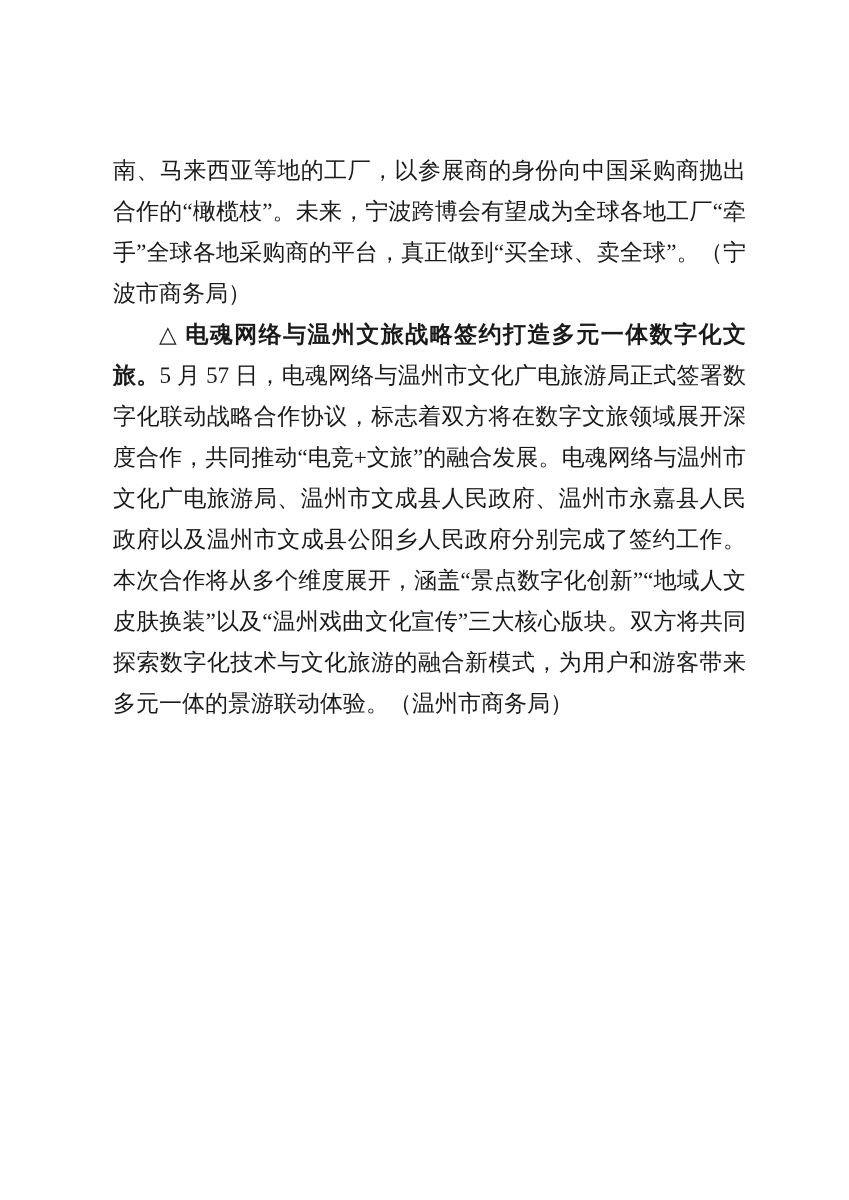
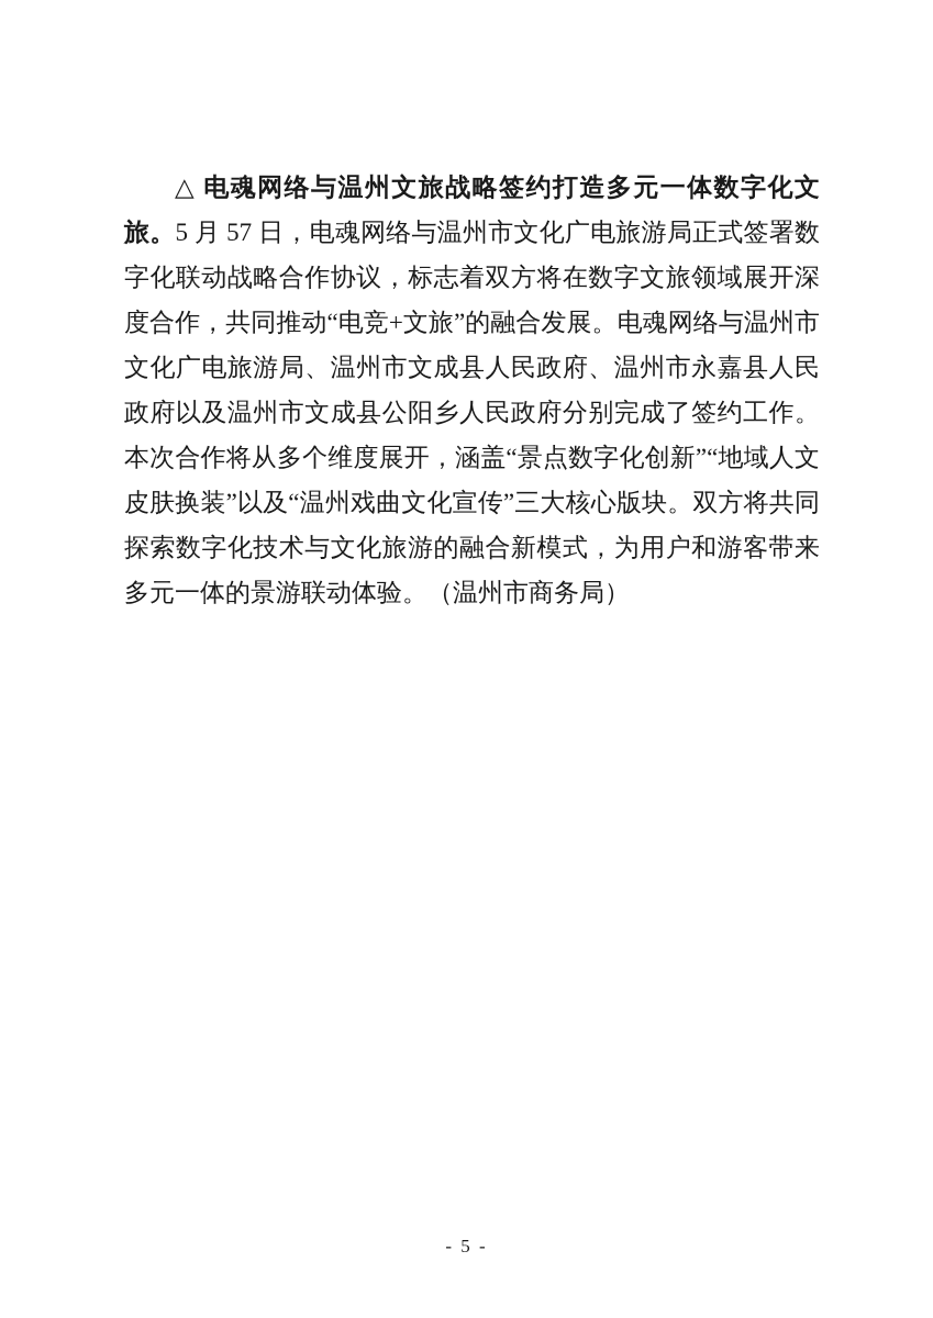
- 南、马来西亚等地的工厂，以参展商的身份向中国采购商抛出合作的“橄榄枝”。未来，宁波跨博会有望成为全球各地工厂“牵手”全球各地采购商的平台，真正做到“买全球、卖全球”。（宁波市商务局）
  △ 电魂网络与温州文旅战略签约打造多元一体数字化文旅。5 月 57 日，电魂网络与温州市文化广电旅游局正式签署数字化联动战略合作协议，标志着双方将在数字文旅领域展开深度合作，共同推动“电竞+文旅”的融合发展。电魂网络与温州市文化广电旅游局、温州市文成县人民政府、温州市永嘉县人民政府以及温州市文成县公阳乡人民政府分别完成了签约工作。本次合作将从多个维度展开，涵盖“景点数字化创新”“地域人文皮肤换装”以及“温州戏曲文化宣传”三大核心版块。双方将共同探索数字化技术与文化旅游的融合新模式，为用户和游客带来多元一体的景游联动体验。（温州市商务局）
+ - 5 -
